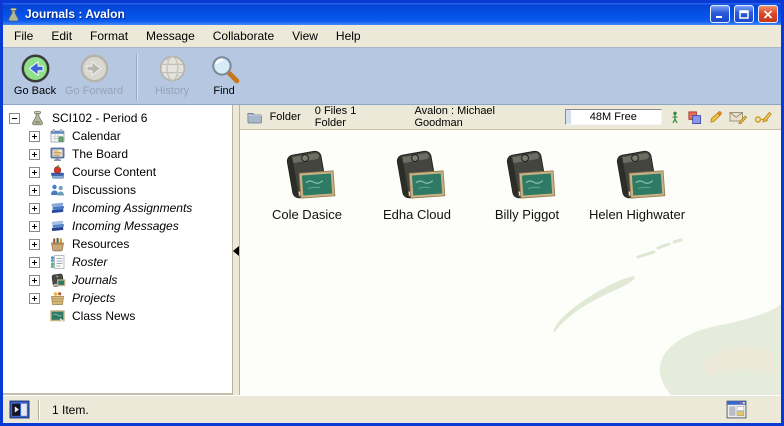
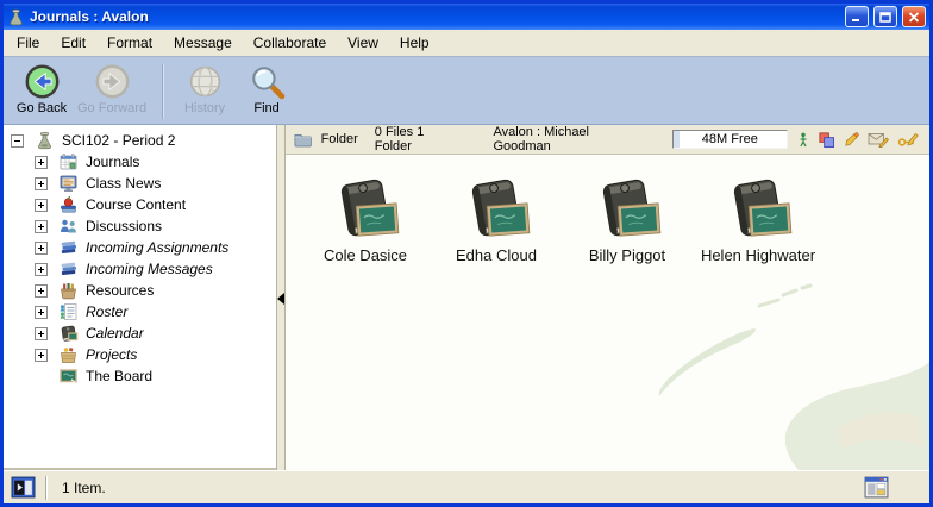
  Journals : Avalon
  File
  Edit
  Format
  Message
  Collaborate
  View
  Help
  Go Back
  Go Forward
  History
  Find
- SCI102 - Period 6
+ SCI102 - Period 2
- Calendar
+ Journals
- The Board
+ Class News
  Course Content
  Discussions
  Incoming Assignments
  Incoming Messages
  Resources
  Roster
- Journals
+ Calendar
  Projects
- Class News
+ The Board
  Folder
  0 Files 1 Folder
  Avalon : Michael Goodman
  48M Free
  Cole Dasice
  Edha Cloud
  Billy Piggot
  Helen Highwater
  1 Item.
